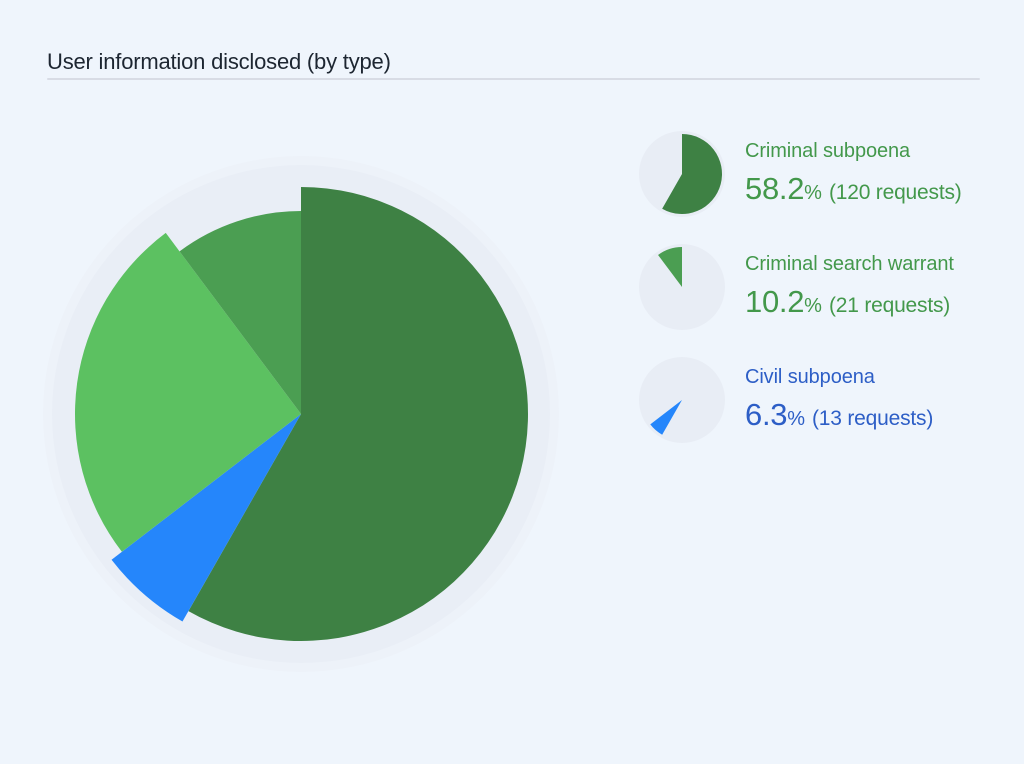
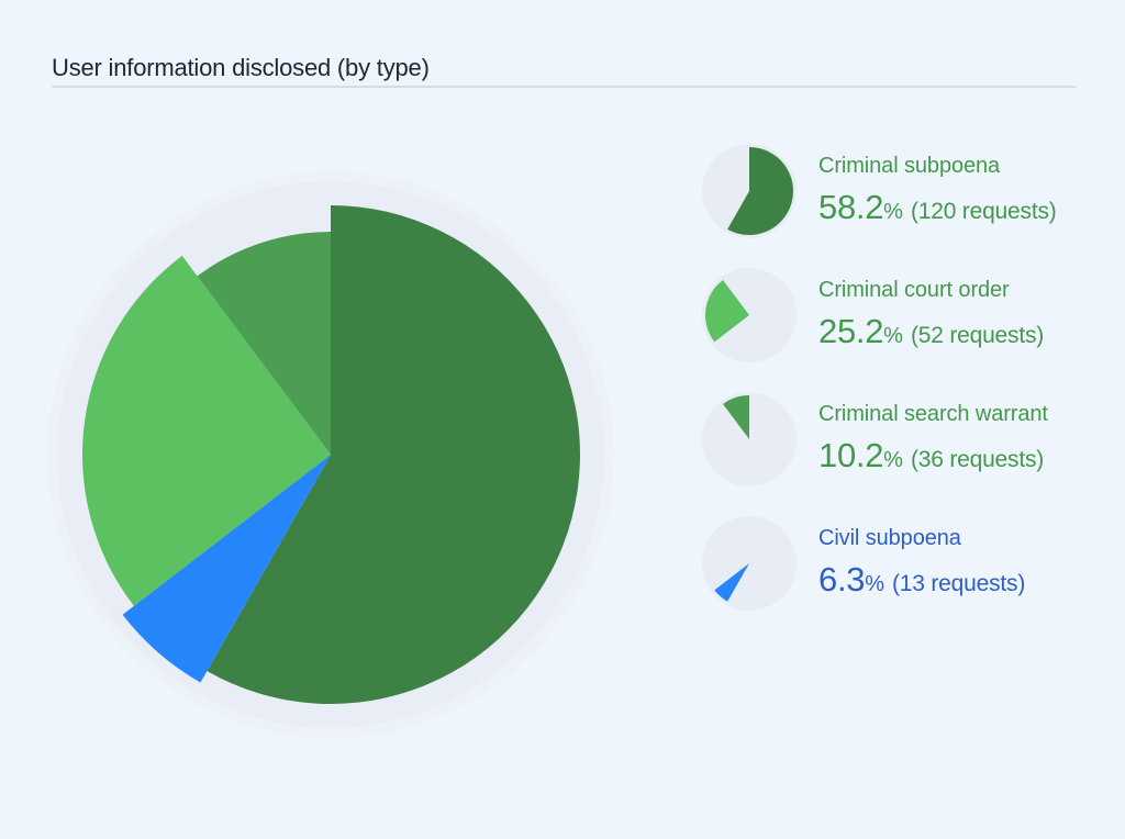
  User information disclosed (by type)
  Criminal subpoena
  58.2% (120 requests)
+ Criminal court order
+ 25.2% (52 requests)
  Criminal search warrant
- 10.2% (21 requests)
+ 10.2% (36 requests)
  Civil subpoena
  6.3% (13 requests)
